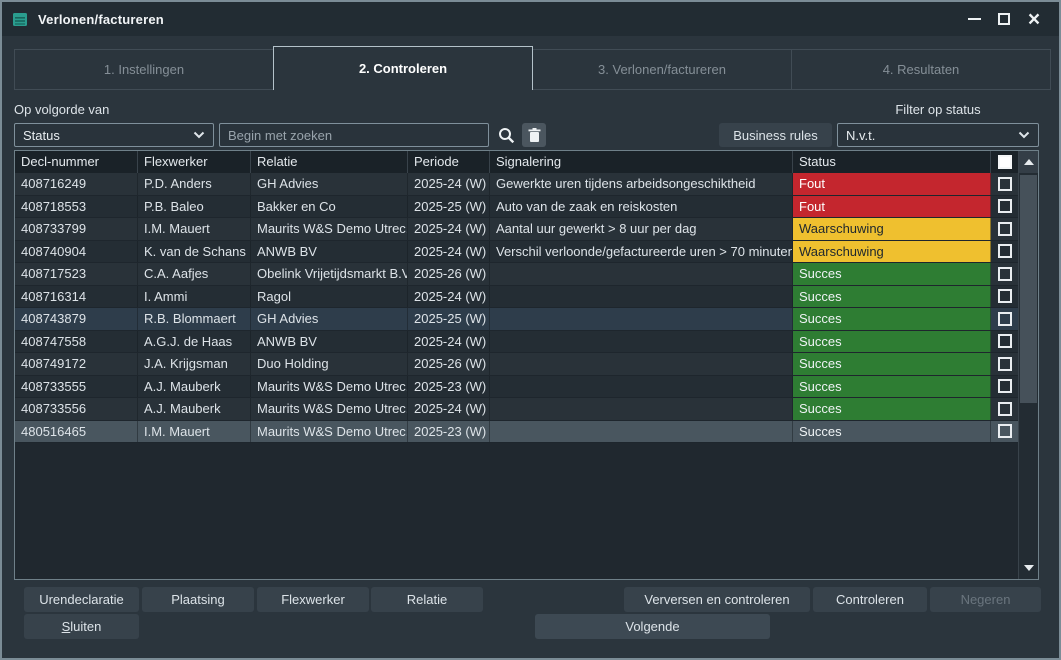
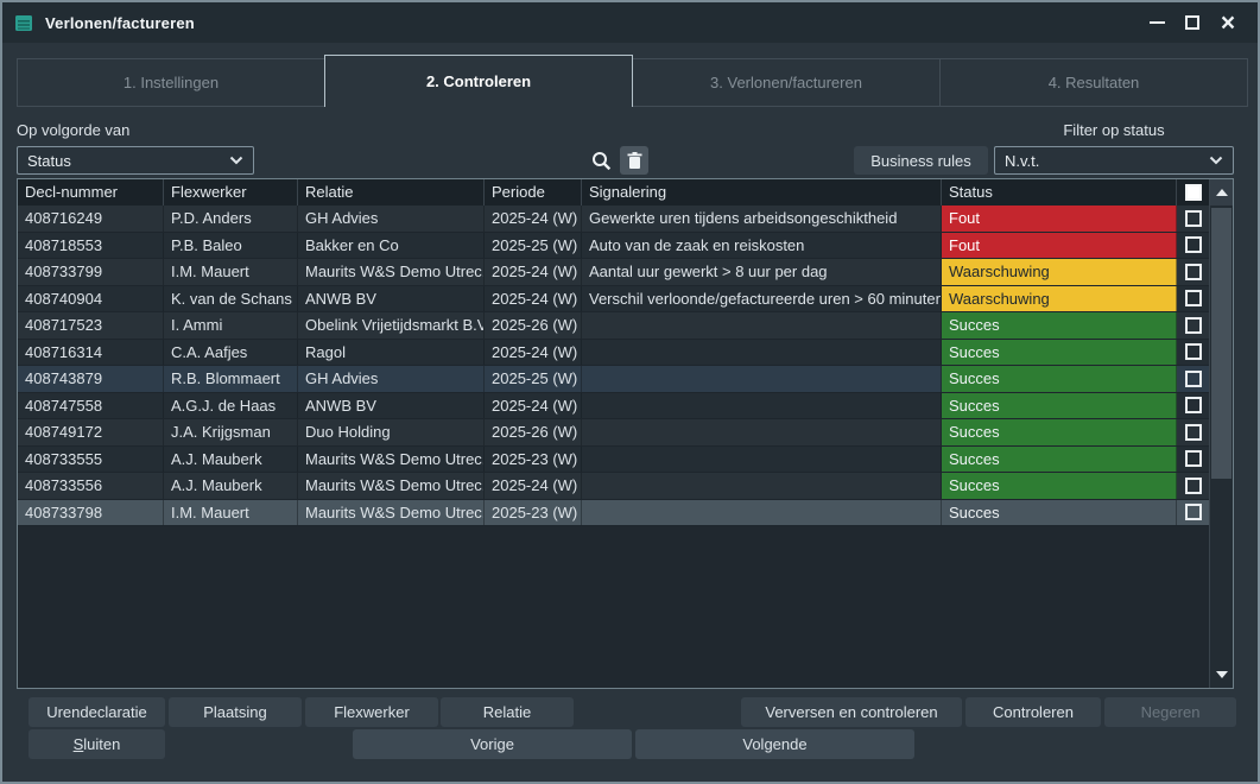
  Verlonen/factureren
  ×
  1. Instellingen
  2. Controleren
  3. Verlonen/factureren
  4. Resultaten
  Op volgorde van
  Filter op status
  Status
- Begin met zoeken
  Business rules
  N.v.t.
  Decl-nummer
  Flexwerker
  Relatie
  Periode
  Signalering
  Status
  408716249
  P.D. Anders
  GH Advies
  2025-24 (W)
  Gewerkte uren tijdens arbeidsongeschiktheid
  Fout
  408718553
  P.B. Baleo
  Bakker en Co
  2025-25 (W)
  Auto van de zaak en reiskosten
  Fout
  408733799
  I.M. Mauert
  Maurits W&S Demo Utrec.
  2025-24 (W)
  Aantal uur gewerkt > 8 uur per dag
  Waarschuwing
  408740904
  K. van de Schans
  ANWB BV
  2025-24 (W)
- Verschil verloonde/gefactureerde uren > 70 minuten
+ Verschil verloonde/gefactureerde uren > 60 minuten
  Waarschuwing
  408717523
- C.A. Aafjes
+ I. Ammi
  Obelink Vrijetijdsmarkt B.V
  2025-26 (W)
  Succes
  408716314
- I. Ammi
+ C.A. Aafjes
  Ragol
  2025-24 (W)
  Succes
  408743879
  R.B. Blommaert
  GH Advies
  2025-25 (W)
  Succes
  408747558
  A.G.J. de Haas
  ANWB BV
  2025-24 (W)
  Succes
  408749172
  J.A. Krijgsman
  Duo Holding
  2025-26 (W)
  Succes
  408733555
  A.J. Mauberk
  Maurits W&S Demo Utrec.
  2025-23 (W)
  Succes
  408733556
  A.J. Mauberk
  Maurits W&S Demo Utrec.
  2025-24 (W)
  Succes
- 480516465
+ 408733798
  I.M. Mauert
  Maurits W&S Demo Utrec.
  2025-23 (W)
  Succes
  Urendeclaratie
  Plaatsing
  Flexwerker
  Relatie
  Verversen en controleren
  Controleren
  Negeren
  S
  luiten
+ Vorige
  Volgende
